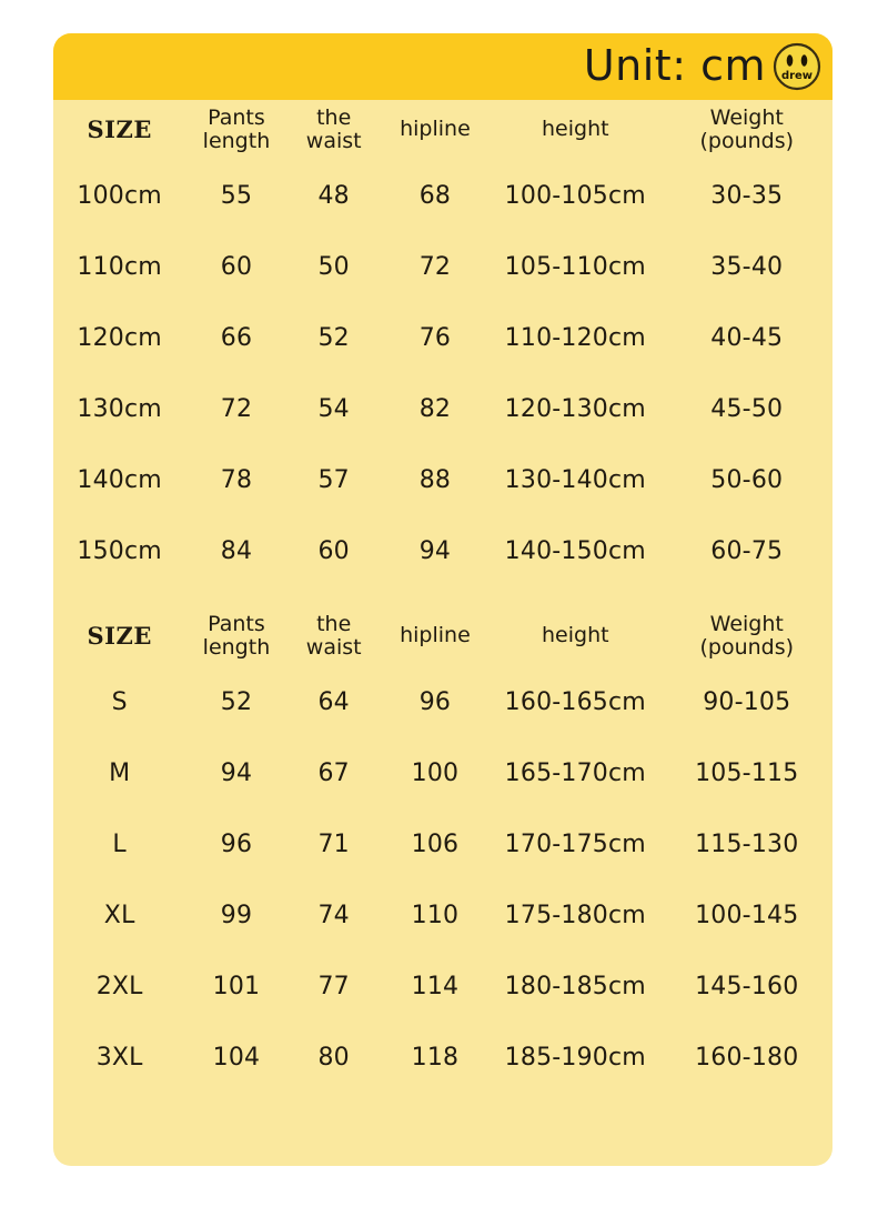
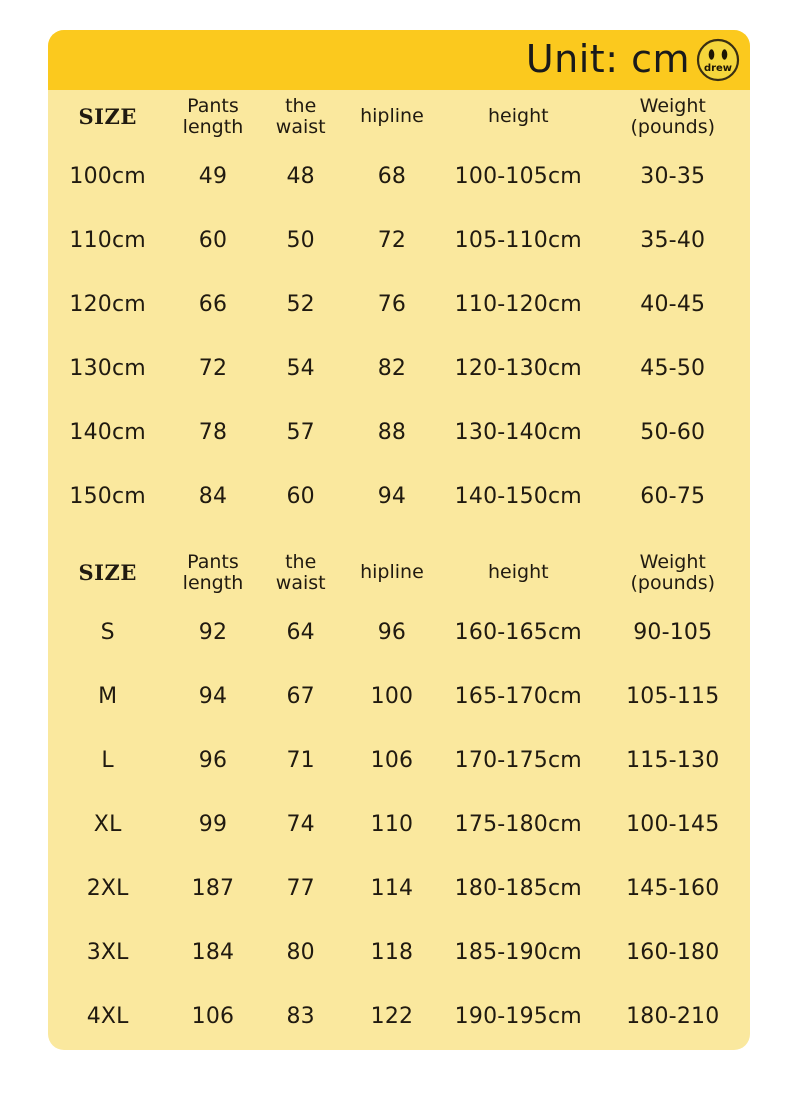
  Unit: cm
  drew
  SIZE	Pants length	the waist	hipline	height	Weight (pounds)
- 100cm	55	48	68	100-105cm	30-35
+ 100cm	49	48	68	100-105cm	30-35
  110cm	60	50	72	105-110cm	35-40
  120cm	66	52	76	110-120cm	40-45
  130cm	72	54	82	120-130cm	45-50
  140cm	78	57	88	130-140cm	50-60
  150cm	84	60	94	140-150cm	60-75
  SIZE	Pants length	the waist	hipline	height	Weight (pounds)
- S	52	64	96	160-165cm	90-105
+ S	92	64	96	160-165cm	90-105
  M	94	67	100	165-170cm	105-115
  L	96	71	106	170-175cm	115-130
  XL	99	74	110	175-180cm	100-145
- 2XL	101	77	114	180-185cm	145-160
+ 2XL	187	77	114	180-185cm	145-160
- 3XL	104	80	118	185-190cm	160-180
+ 3XL	184	80	118	185-190cm	160-180
+ 4XL	106	83	122	190-195cm	180-210
